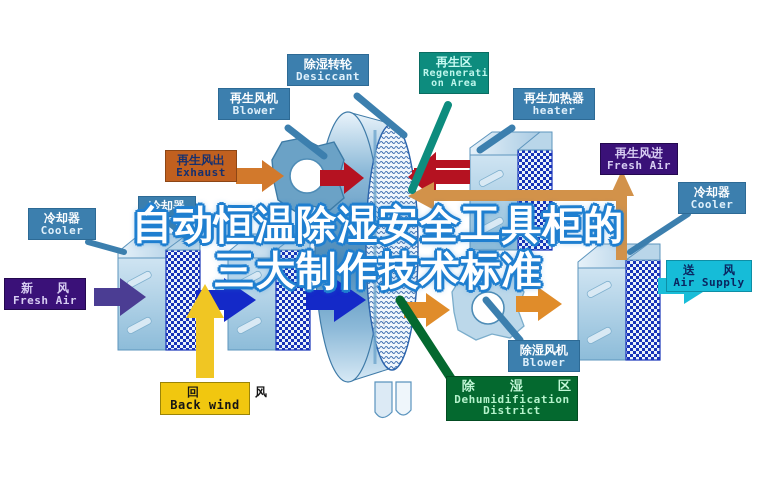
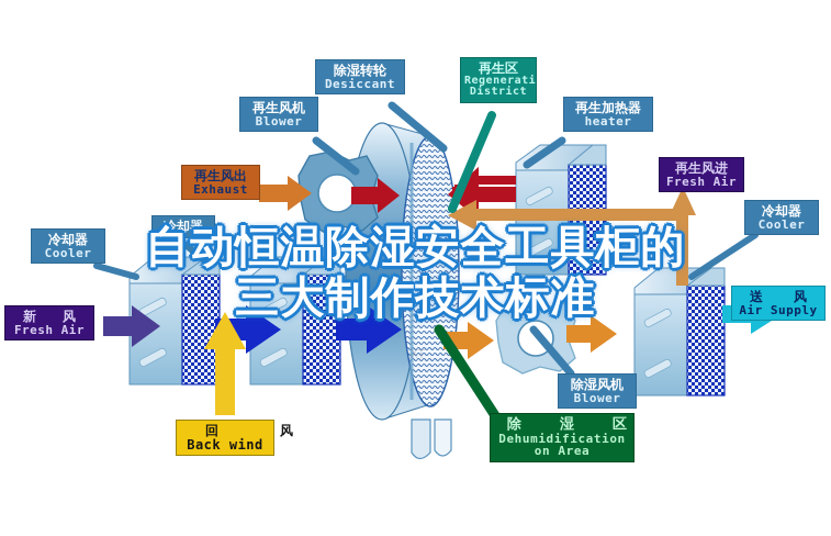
  除湿转轮
  Desiccant
  再生风机
  Blower
  再生区
  Regenerati
- on Area
+ District
  再生加热器
  heater
  再生风进
  Fresh Air
  冷却器
  Cooler
  再生风出
  Exhaust
  冷却器
  Cooler
  冷却器
  新 风
  Fresh Air
  回 风
  Back wind
  除湿风机
  Blower
  除 湿 区
  Dehumidification
- District
+ on Area
  送 风
  Air Supply
  XT
  自动恒温除湿安全工具柜的
  三大制作技术标准
